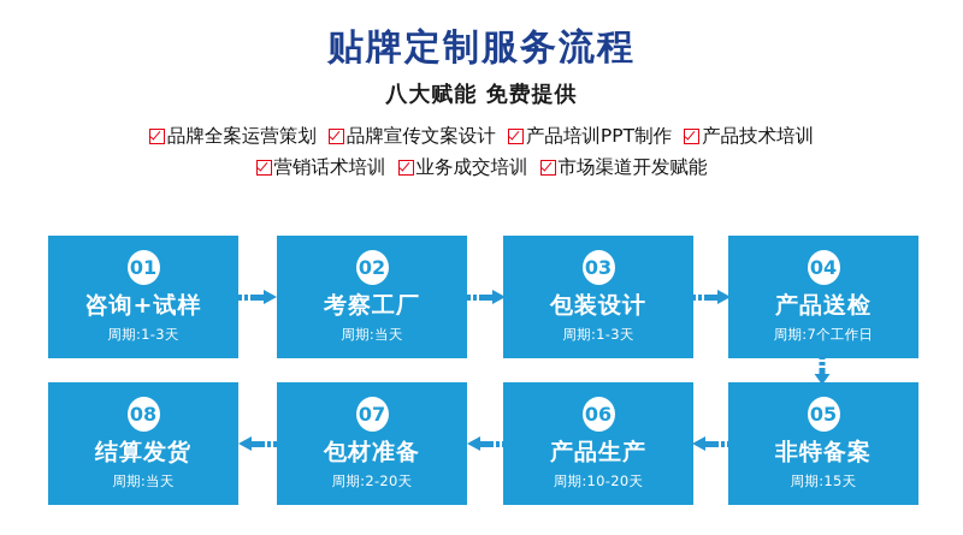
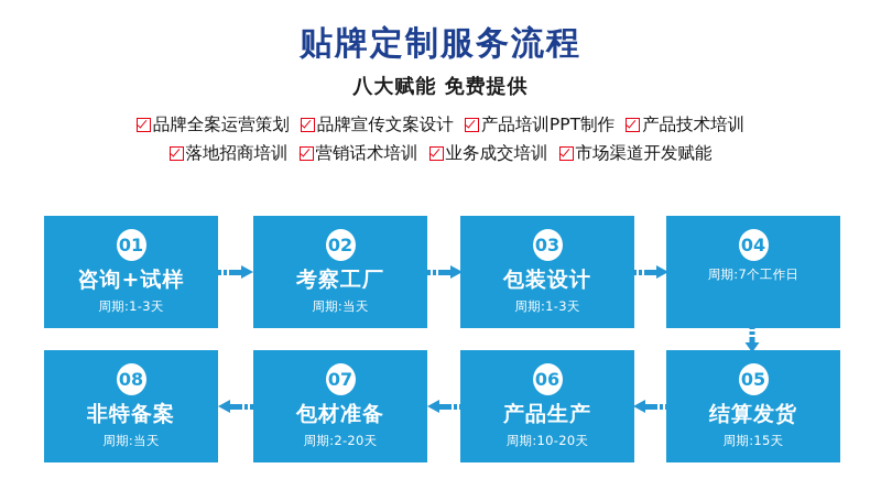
  贴牌定制服务流程
  八大赋能 免费提供
  品牌全案运营策划
  品牌宣传文案设计
  产品培训PPT制作
  产品技术培训
+ 落地招商培训
  营销话术培训
  业务成交培训
  市场渠道开发赋能
  01
  咨询+试样
  周期:1-3天
  02
  考察工厂
  周期:当天
  03
  包装设计
  周期:1-3天
  04
- 产品送检
  周期:7个工作日
  08
- 结算发货
+ 非特备案
  周期:当天
  07
  包材准备
  周期:2-20天
  06
  产品生产
  周期:10-20天
  05
- 非特备案
+ 结算发货
  周期:15天
